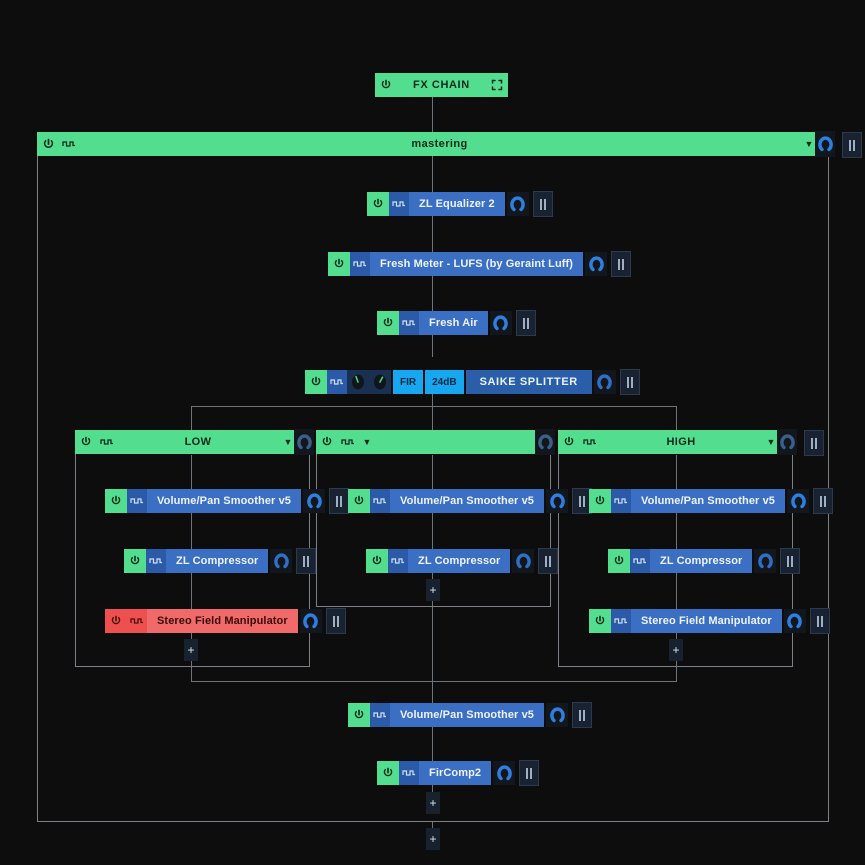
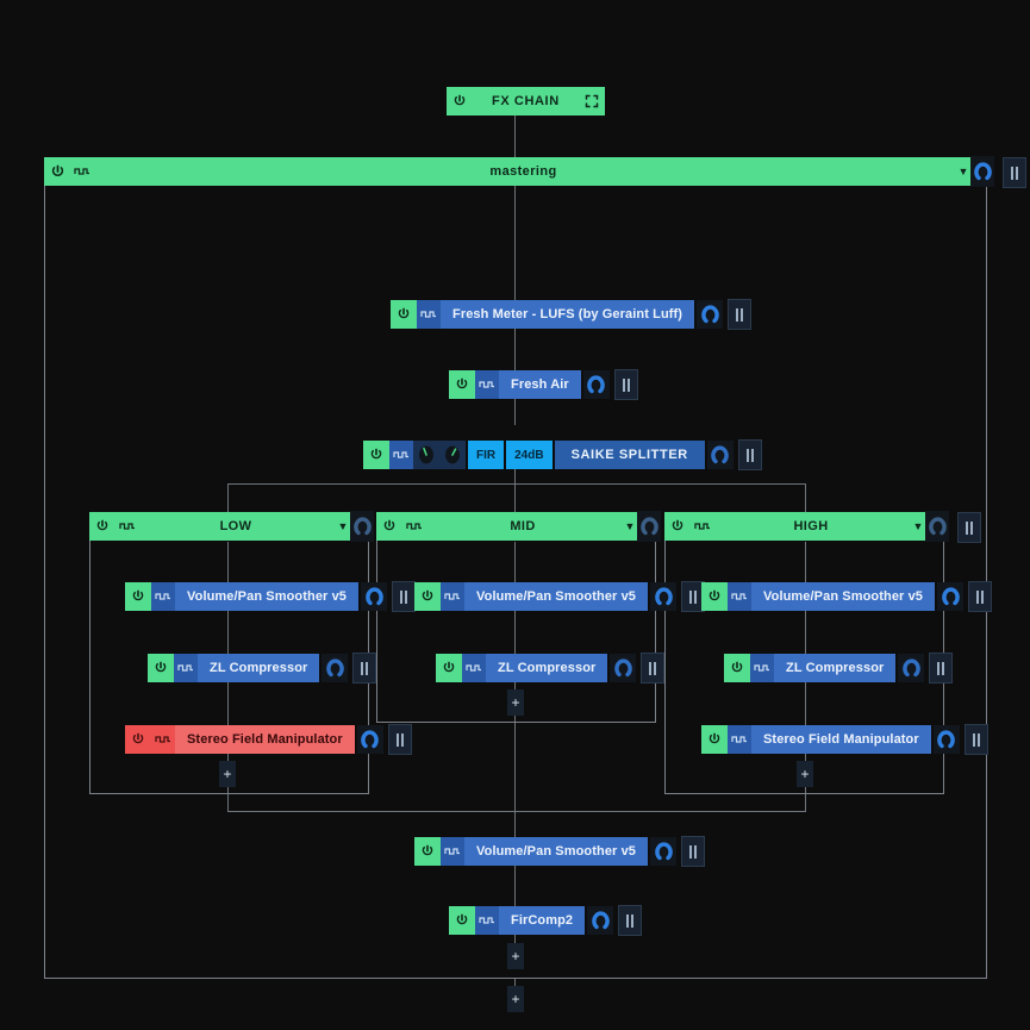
  FX CHAIN
  mastering
  ▼
- ZL Equalizer 2
  Fresh Meter - LUFS (by Geraint Luff)
  Fresh Air
  FIR
  24dB
  SAIKE SPLITTER
  LOW
  ▼
  Volume/Pan Smoother v5
  ZL Compressor
  Stereo Field Manipulator
  +
+ MID
  ▼
  Volume/Pan Smoother v5
  ZL Compressor
  +
  HIGH
  ▼
  Volume/Pan Smoother v5
  ZL Compressor
  Stereo Field Manipulator
  +
  Volume/Pan Smoother v5
  FirComp2
  +
  +
